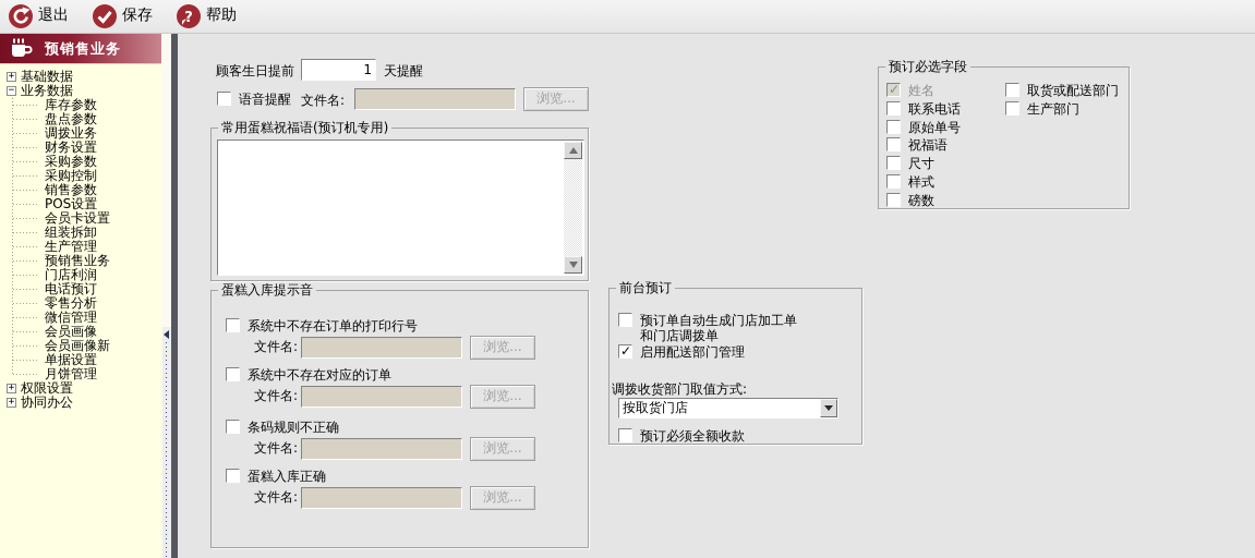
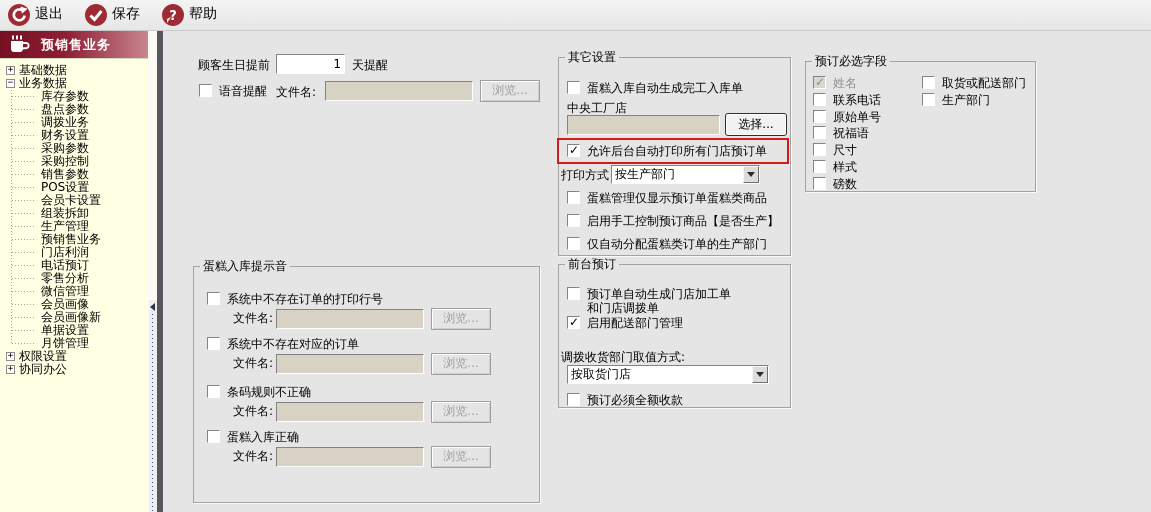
  退出
  保存
  ?
  帮助
  预销售业务
  +
  基础数据
  −
  业务数据
  库存参数
  盘点参数
  调拨业务
  财务设置
  采购参数
  采购控制
  销售参数
  POS设置
  会员卡设置
  组装拆卸
  生产管理
  预销售业务
  门店利润
  电话预订
  零售分析
  微信管理
  会员画像
  会员画像新
  单据设置
  月饼管理
  +
  权限设置
  +
  协同办公
  顾客生日提前
  1
  天提醒
  语音提醒
  文件名:
  浏览...
- 常用蛋糕祝福语(预订机专用)
  蛋糕入库提示音
  系统中不存在订单的打印行号
  文件名:
  浏览...
  系统中不存在对应的订单
  文件名:
  浏览...
  条码规则不正确
  文件名:
  浏览...
  蛋糕入库正确
  文件名:
  浏览...
+ 其它设置
+ 蛋糕入库自动生成完工入库单
+ 中央工厂店
+ 选择...
+ 允许后台自动打印所有门店预订单
+ 打印方式
+ 按生产部门
+ 蛋糕管理仅显示预订单蛋糕类商品
+ 启用手工控制预订商品【是否生产】
+ 仅自动分配蛋糕类订单的生产部门
  前台预订
  预订单自动生成门店加工单
  和门店调拨单
  启用配送部门管理
  调拨收货部门取值方式:
  按取货门店
  预订必须全额收款
  预订必选字段
  姓名
  联系电话
  原始单号
  祝福语
  尺寸
  样式
  磅数
  取货或配送部门
  生产部门
